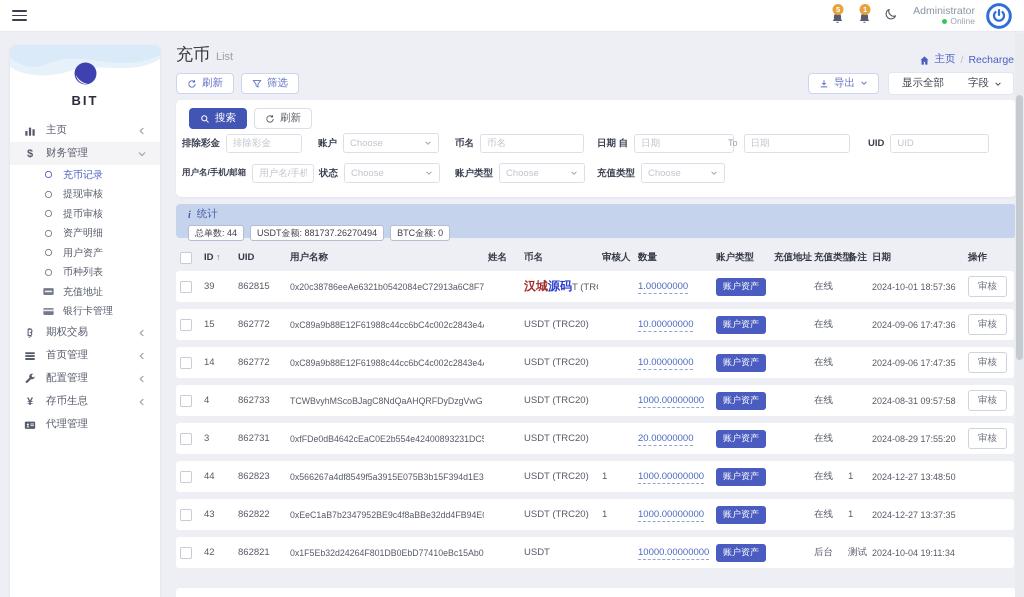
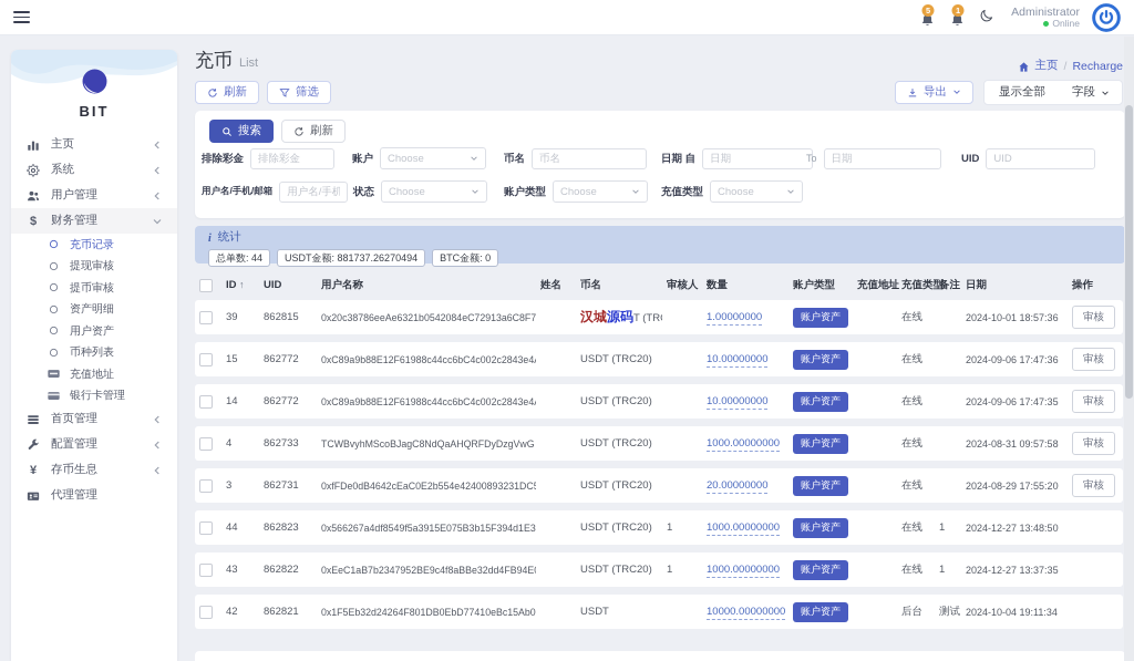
  5
  1
  Administrator
  Online
  BIT
  主页
+ 系统
+ 用户管理
  $
  财务管理
  充币记录
  提现审核
  提币审核
  资产明细
  用户资产
  币种列表
  充值地址
  银行卡管理
- 期权交易
  首页管理
  配置管理
  ¥
  存币生息
  代理管理
  充币 List
  主页
  /
  Recharge
  刷新
  筛选
  导出
  显示全部
  字段
  搜索
  刷新
  排除彩金
  排除彩金
  账户
  Choose
  币名
  币名
  日期 自
  日期
  To
  日期
  UID
  UID
  用户名/手机/邮箱
  状态
  Choose
  账户类型
  Choose
  充值类型
  Choose
  i
  统计
  总单数: 44
  USDT金额: 881737.26270494
  BTC金额: 0
  	ID ↑	UID	用户名称	姓名	币名	审核人	数量	账户类型	充值地址	充值类型	备注	日期	操作
  	39	862815	0x20c38786eeAe6321b0542084eC72913a6C8F7		汉城源码T (TR		1.00000000	账户资产		在线		2024-10-01 18:57:36	审核
  	15	862772	0xC89a9b88E12F61988c44cc6bC4c002c2843e4		USDT (TRC20)		10.00000000	账户资产		在线		2024-09-06 17:47:36	审核
  	14	862772	0xC89a9b88E12F61988c44cc6bC4c002c2843e4		USDT (TRC20)		10.00000000	账户资产		在线		2024-09-06 17:47:35	审核
  	4	862733	TCWBvyhMScoBJagC8NdQaAHQRFDyDzgVwG		USDT (TRC20)		1000.00000000	账户资产		在线		2024-08-31 09:57:58	审核
  	3	862731	0xfFDe0dB4642cEaC0E2b554e42400893231DC		USDT (TRC20)		20.00000000	账户资产		在线		2024-08-29 17:55:20	审核
  	44	862823	0x566267a4df8549f5a3915E075B3b15F394d1E3		USDT (TRC20)	1	1000.00000000	账户资产		在线	1	2024-12-27 13:48:50
  	43	862822	0xEeC1aB7b2347952BE9c4f8aBBe32dd4FB94E		USDT (TRC20)	1	1000.00000000	账户资产		在线	1	2024-12-27 13:37:35
  	42	862821	0x1F5Eb32d24264F801DB0EbD77410eBc15Ab0		USDT		10000.00000000	账户资产		后台	测试	2024-10-04 19:11:34
